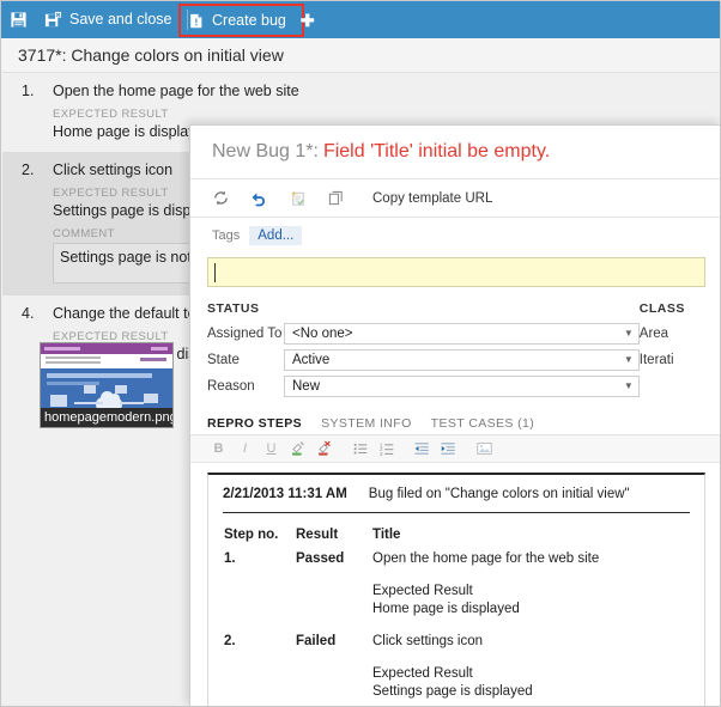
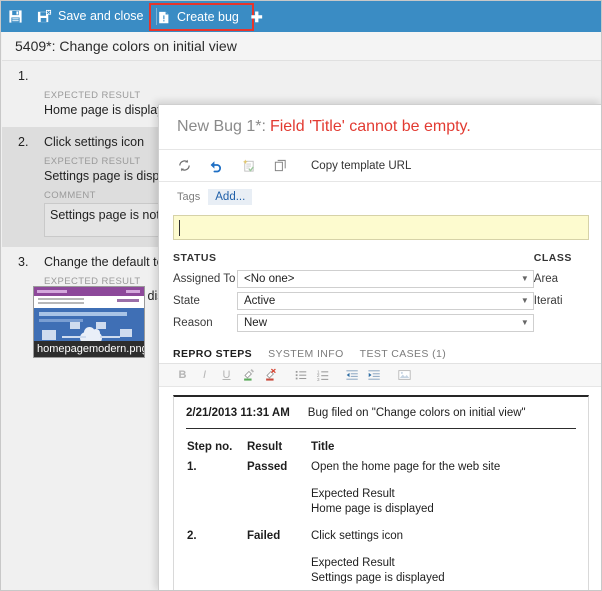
  Save and close
  Create bug
  ✚
- 3717*: Change colors on initial view
+ 5409*: Change colors on initial view
  1.
- Open the home page for the web site
  EXPECTED RESULT
  Home page is displa
  2.
  Click settings icon
  EXPECTED RESULT
  Settings page is disp
  COMMENT
  Settings page is no
- 4.
+ 3.
  Change the default t
  EXPECTED RESULT
  homepagemodern.pn
  New Bug 1*:
- Field 'Title' initial be empty.
+ Field 'Title' cannot be empty.
  Copy template URL
  Tags
  Add...
  STATUS
  Assigned To
  <No one>
  ▼
  State
  Active
  ▼
  Reason
  New
  ▼
  CLASS
  Area
  Iterati
  REPRO STEPS
  SYSTEM INFO
  TEST CASES (1)
  B
  I
  U
  2/21/2013 11:31 AM
  Bug filed on "Change colors on initial view"
  Step no.	Result	Title
  1.	Passed	Open the home page for the web site
  		Expected Result
  		Home page is displayed
  2.	Failed	Click settings icon
  		Expected Result
  		Settings page is displayed
